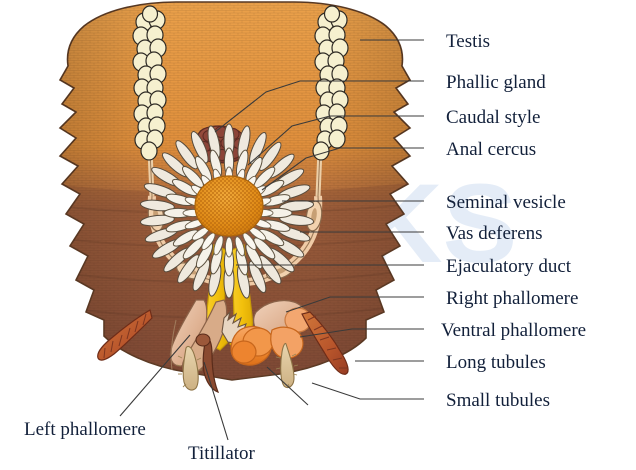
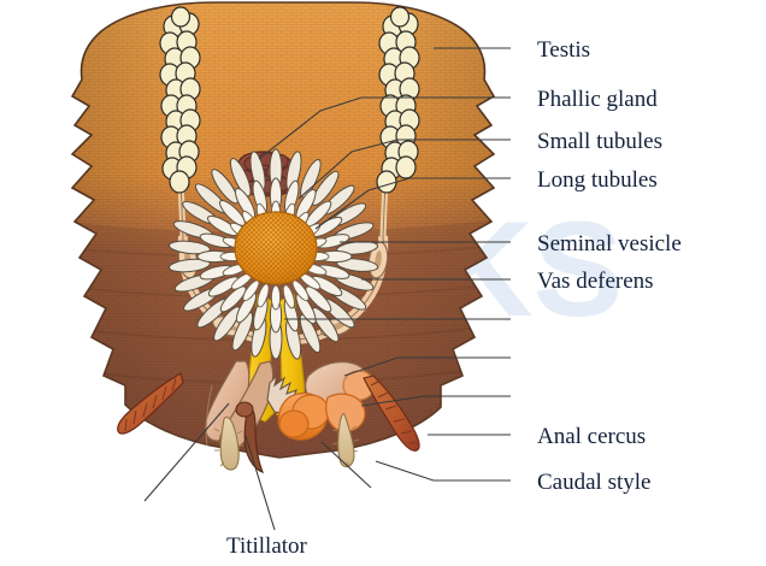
  Testis
  Phallic gland
- Caudal style
+ Small tubules
- Anal cercus
+ Long tubules
  Seminal vesicle
  Vas deferens
- Ejaculatory duct
- Right phallomere
- Ventral phallomere
- Long tubules
+ Anal cercus
- Small tubules
+ Caudal style
- Left phallomere
  Titillator
